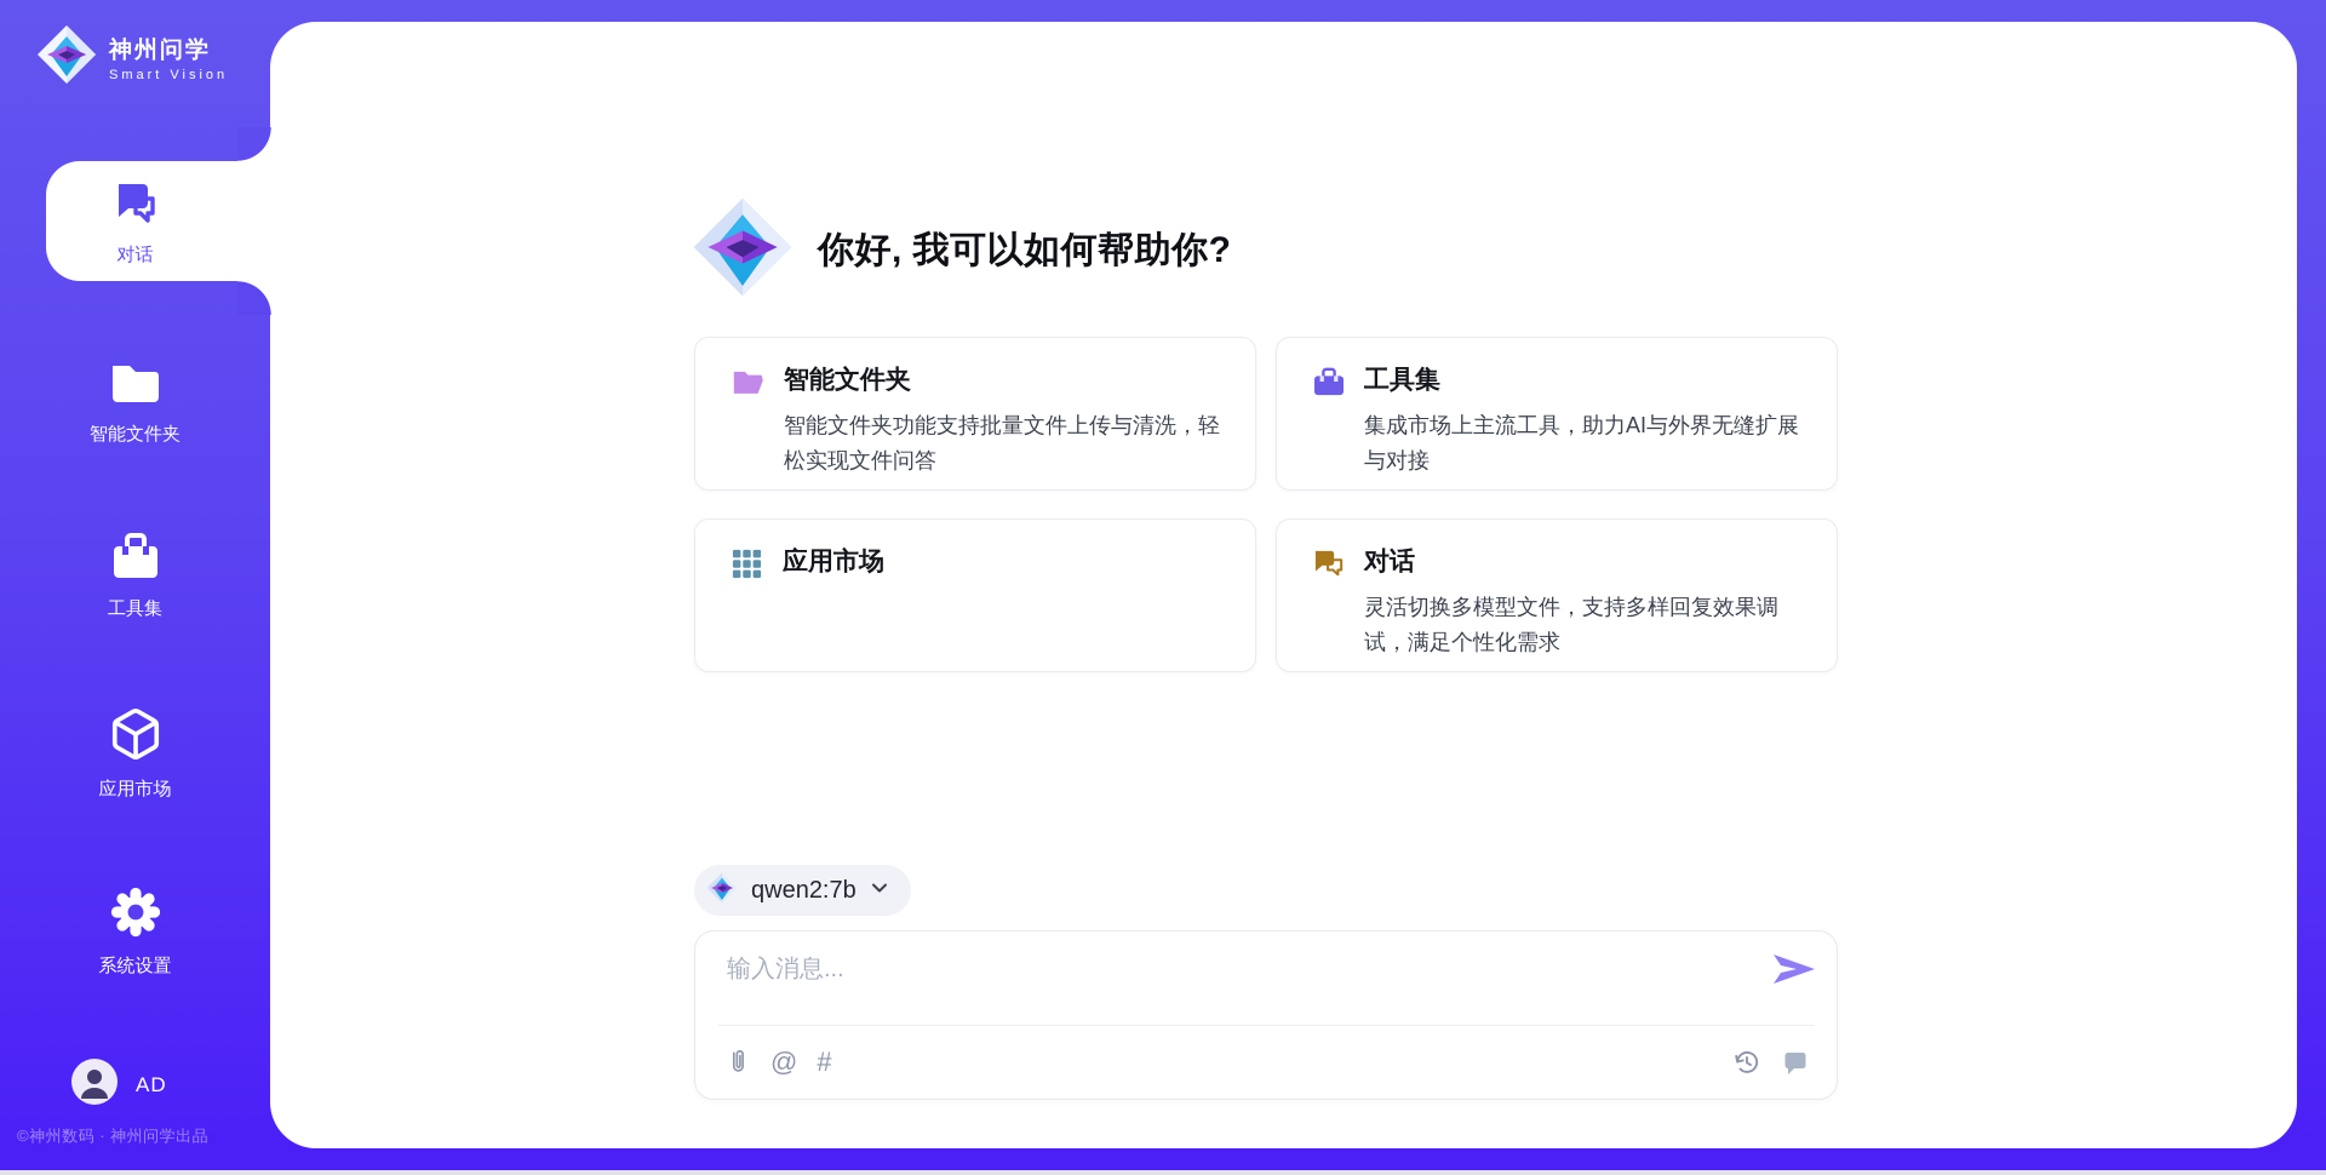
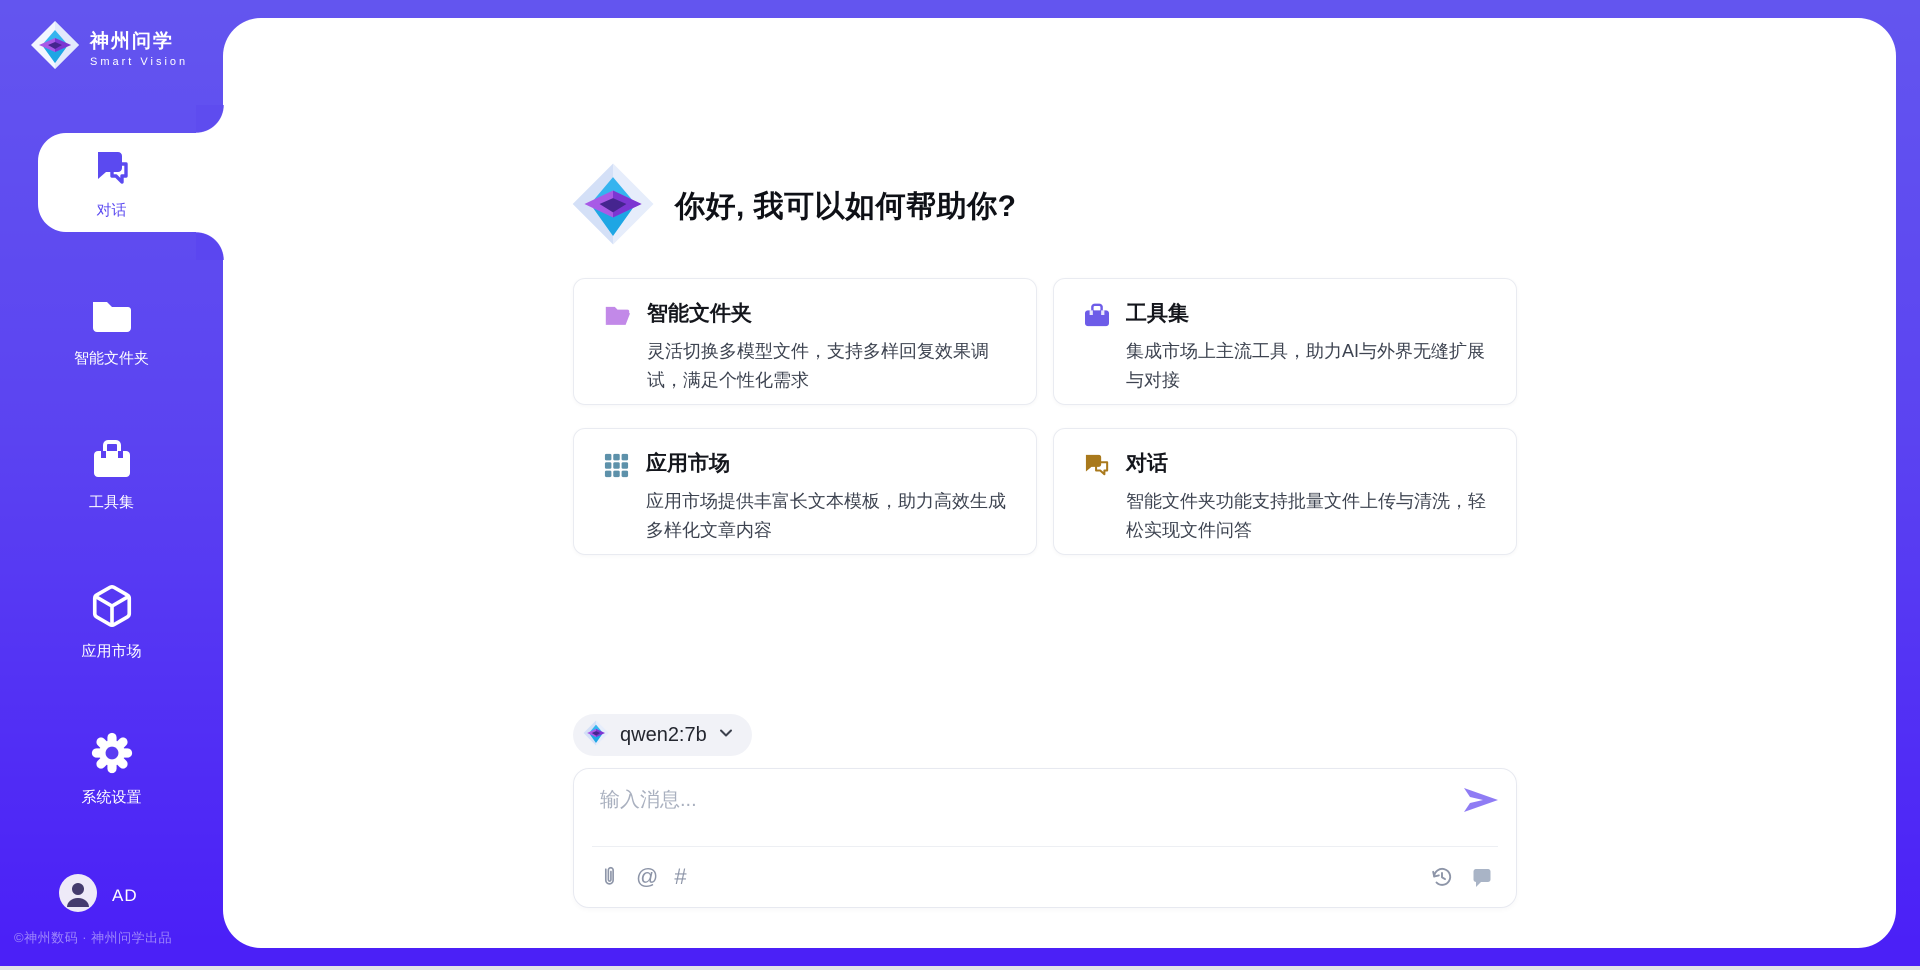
  神州问学
  Smart Vision
  对话
  智能文件夹
  工具集
  应用市场
  系统设置
  AD
  ©神州数码 · 神州问学出品
  你好, 我可以如何帮助你?
  智能文件夹
- 智能文件夹功能支持批量文件上传与清洗，轻松实现文件问答
+ 灵活切换多模型文件，支持多样回复效果调试，满足个性化需求
  工具集
  集成市场上主流工具，助力AI与外界无缝扩展与对接
  应用市场
+ 应用市场提供丰富长文本模板，助力高效生成多样化文章内容
  对话
- 灵活切换多模型文件，支持多样回复效果调试，满足个性化需求
+ 智能文件夹功能支持批量文件上传与清洗，轻松实现文件问答
  qwen2:7b
  输入消息...
  @
  #
